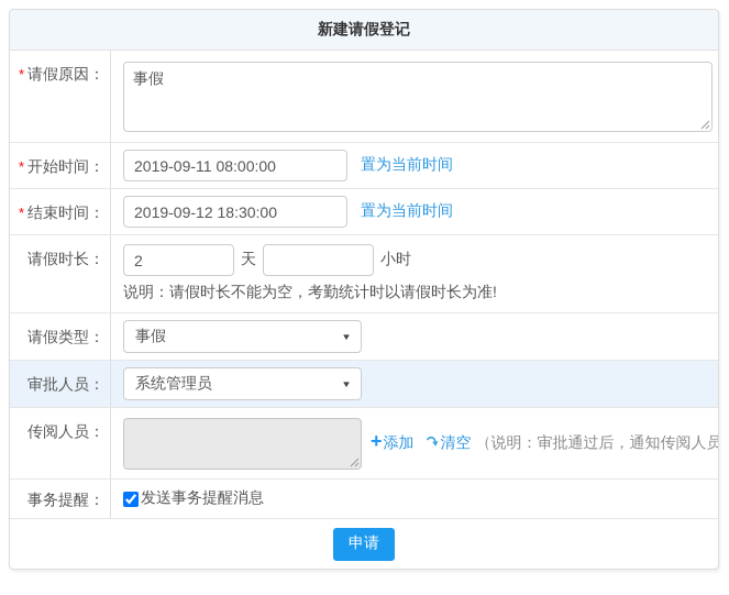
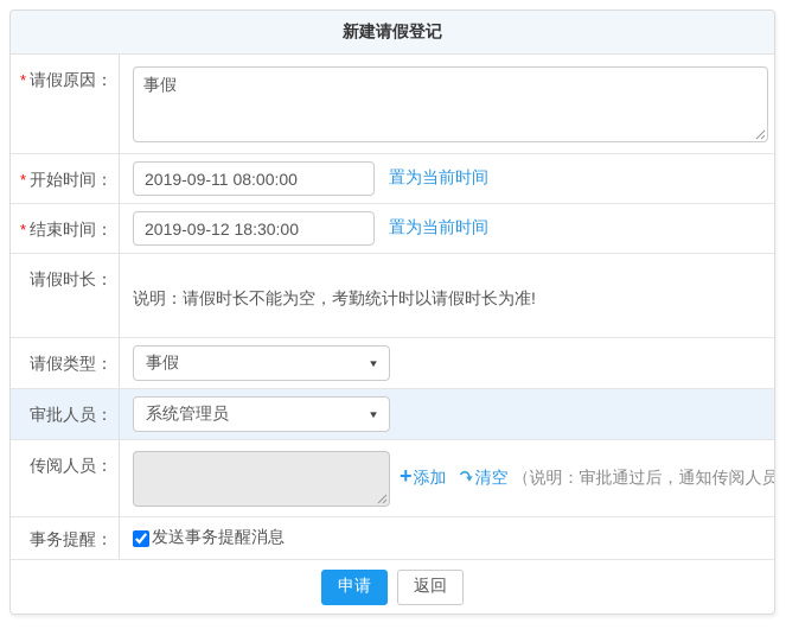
  新建请假登记
  * 请假原因：
  事假
  * 开始时间：
  2019-09-11 08:00:00
  置为当前时间
  * 结束时间：
  2019-09-12 18:30:00
  置为当前时间
  请假时长：
- 2
- 天
- 小时
  说明：请假时长不能为空，考勤统计时以请假时长为准!
  请假类型：
  事假
  ▼
  审批人员：
  系统管理员
  ▼
  传阅人员：
  +
  添加
  清空
  （说明：审批通过后，通知传阅人员
  事务提醒：
  发送事务提醒消息
  申请
+ 返回
